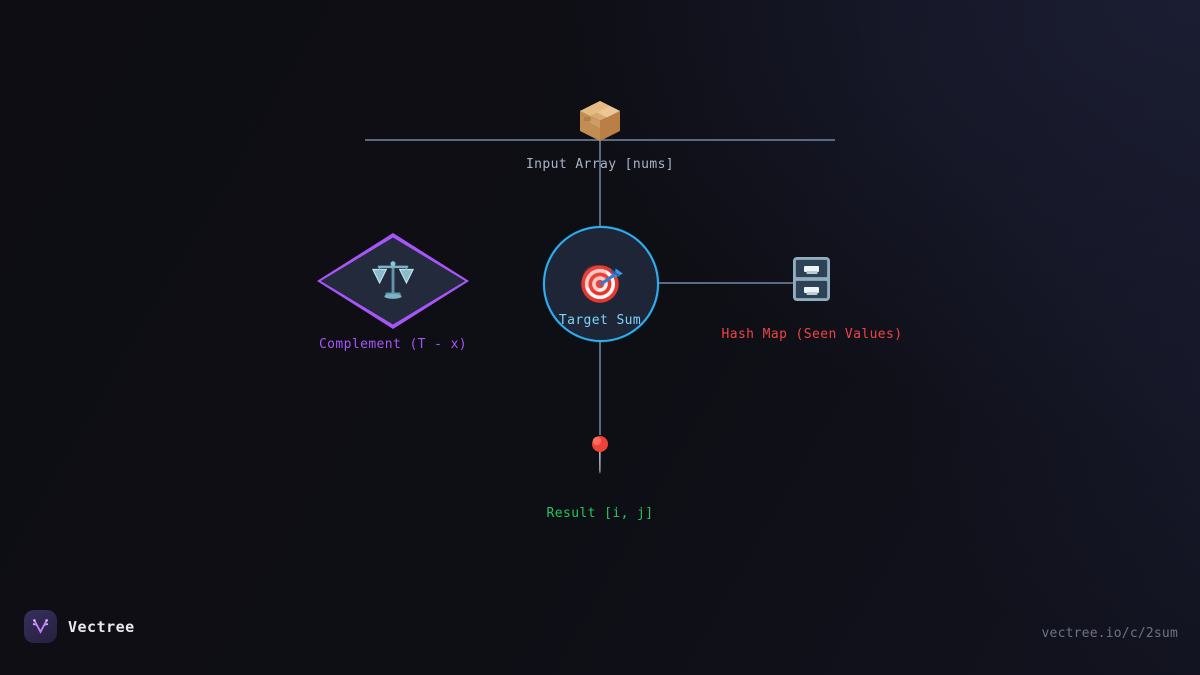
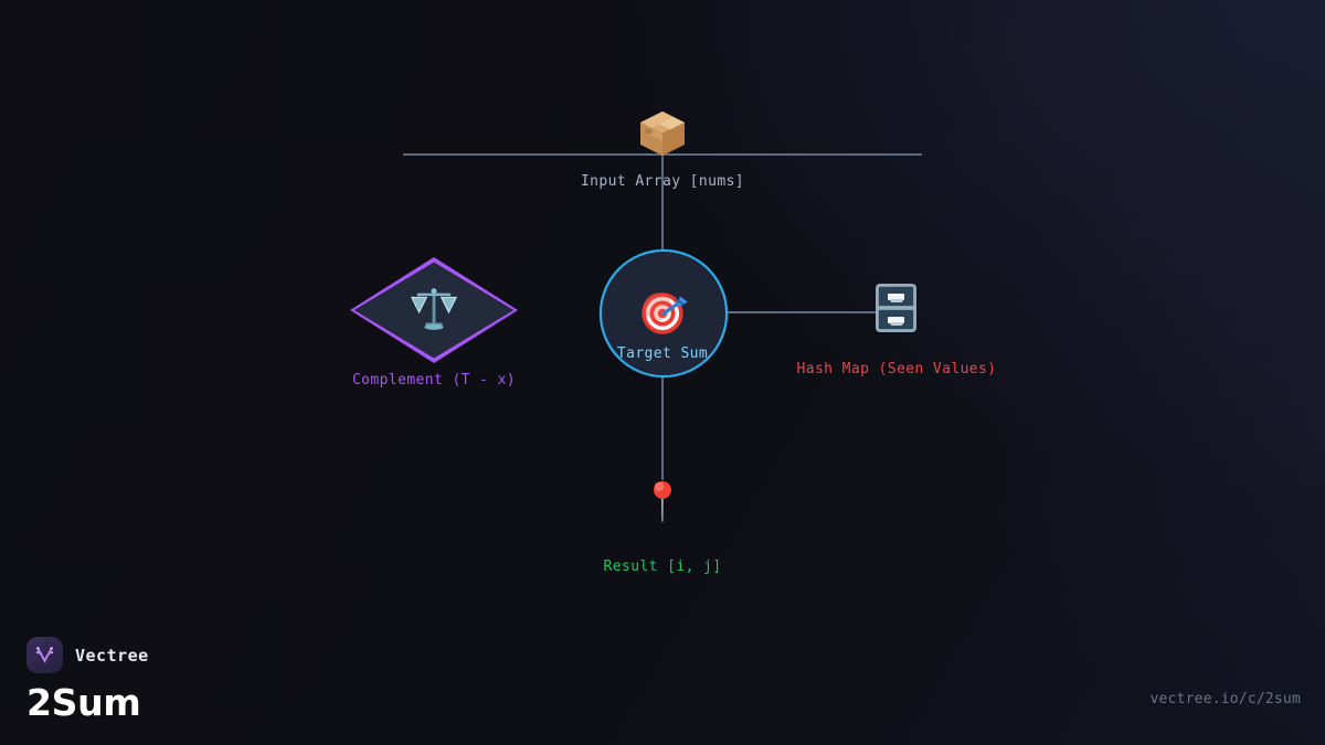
  Input Array [nums]
  Complement (T - x)
  Target Sum
  Hash Map (Seen Values)
  Result [i, j]
  Vectree
+ 2Sum
  vectree.io/c/2sum
